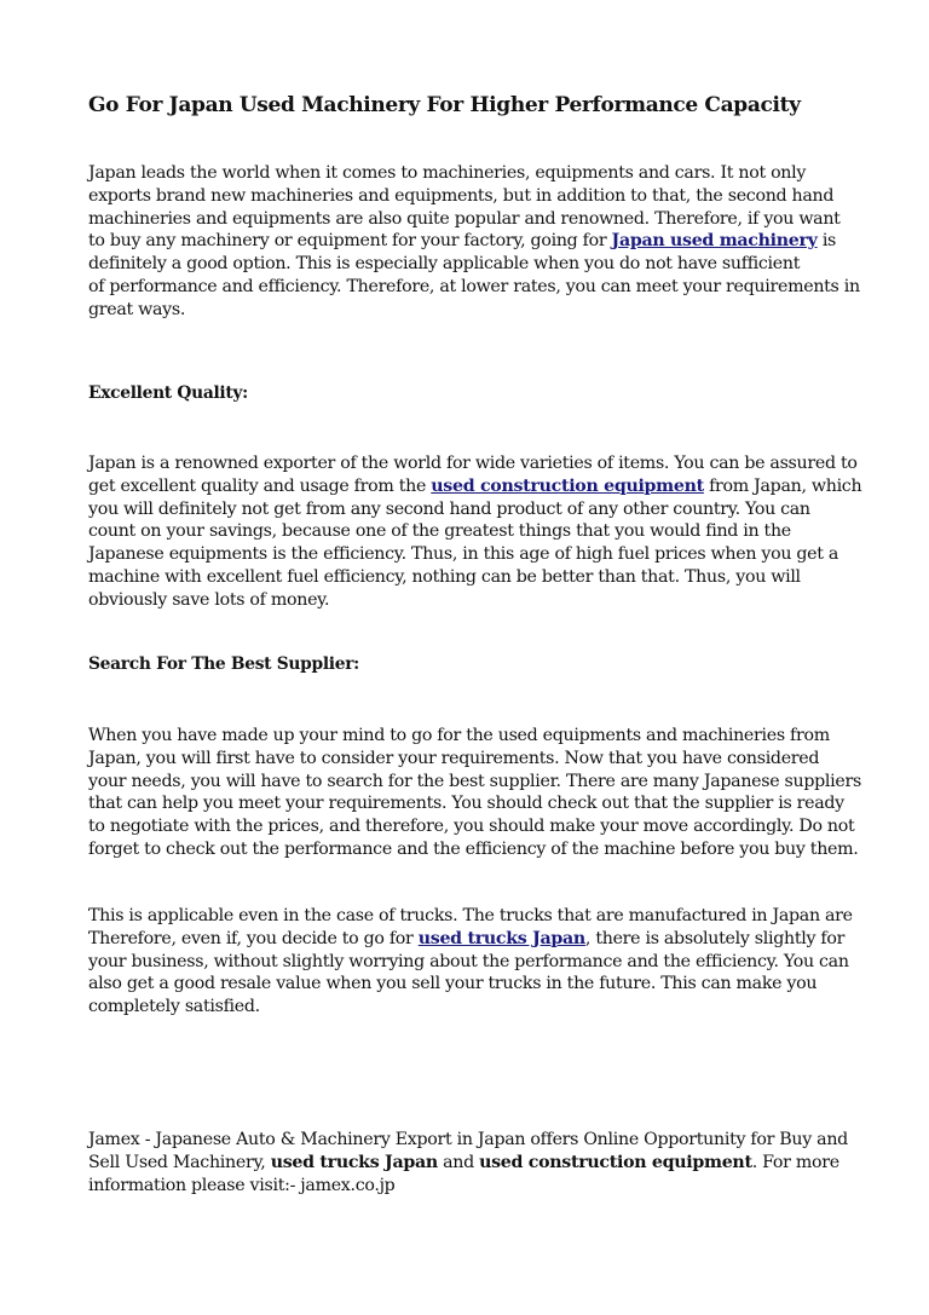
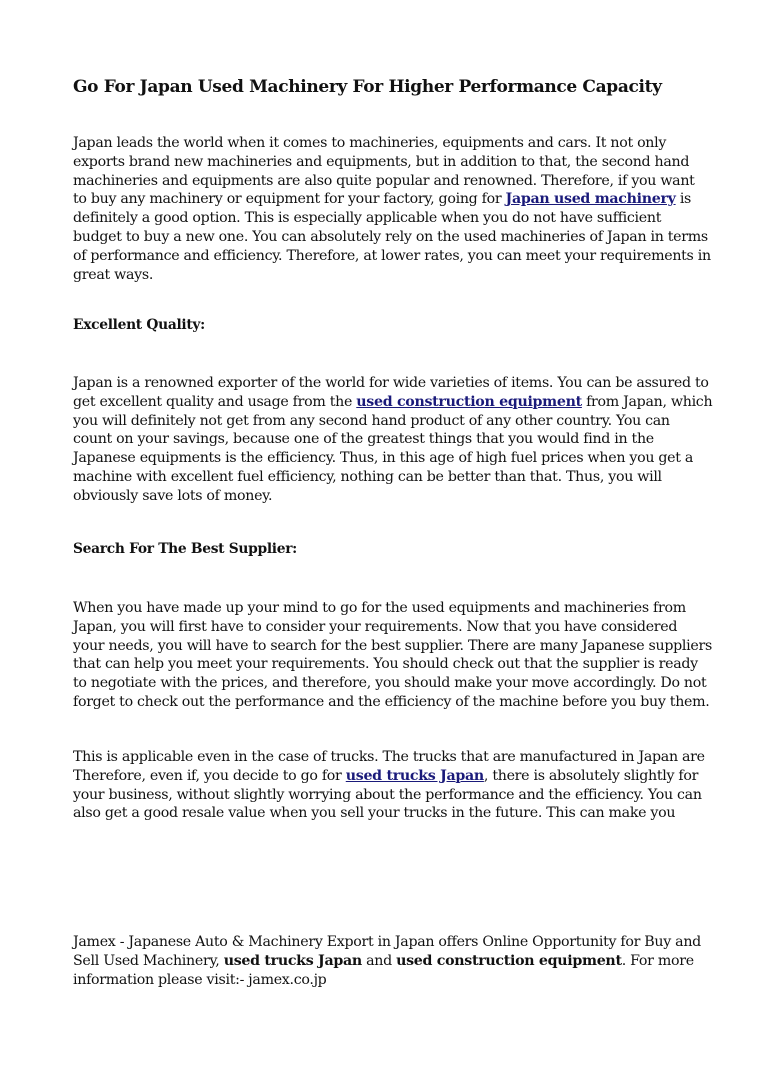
  Go For Japan Used Machinery For Higher Performance Capacity
  Japan leads the world when it comes to machineries, equipments and cars. It not only
  exports brand new machineries and equipments, but in addition to that, the second hand
  machineries and equipments are also quite popular and renowned. Therefore, if you want
  to buy any machinery or equipment for your factory, going for Japan used machinery is
  definitely a good option. This is especially applicable when you do not have sufficient
+ budget to buy a new one. You can absolutely rely on the used machineries of Japan in terms
  of performance and efficiency. Therefore, at lower rates, you can meet your requirements in
  great ways.
  Excellent Quality:
  Japan is a renowned exporter of the world for wide varieties of items. You can be assured to
  get excellent quality and usage from the used construction equipment from Japan, which
  you will definitely not get from any second hand product of any other country. You can
  count on your savings, because one of the greatest things that you would find in the
  Japanese equipments is the efficiency. Thus, in this age of high fuel prices when you get a
  machine with excellent fuel efficiency, nothing can be better than that. Thus, you will
  obviously save lots of money.
  Search For The Best Supplier:
  When you have made up your mind to go for the used equipments and machineries from
  Japan, you will first have to consider your requirements. Now that you have considered
  your needs, you will have to search for the best supplier. There are many Japanese suppliers
  that can help you meet your requirements. You should check out that the supplier is ready
  to negotiate with the prices, and therefore, you should make your move accordingly. Do not
  forget to check out the performance and the efficiency of the machine before you buy them.
  This is applicable even in the case of trucks. The trucks that are manufactured in Japan are
  Therefore, even if, you decide to go for used trucks Japan, there is absolutely slightly for
  your business, without slightly worrying about the performance and the efficiency. You can
  also get a good resale value when you sell your trucks in the future. This can make you
- completely satisfied.
  Jamex - Japanese Auto & Machinery Export in Japan offers Online Opportunity for Buy and
  Sell Used Machinery, used trucks Japan and used construction equipment. For more
  information please visit:- jamex.co.jp
